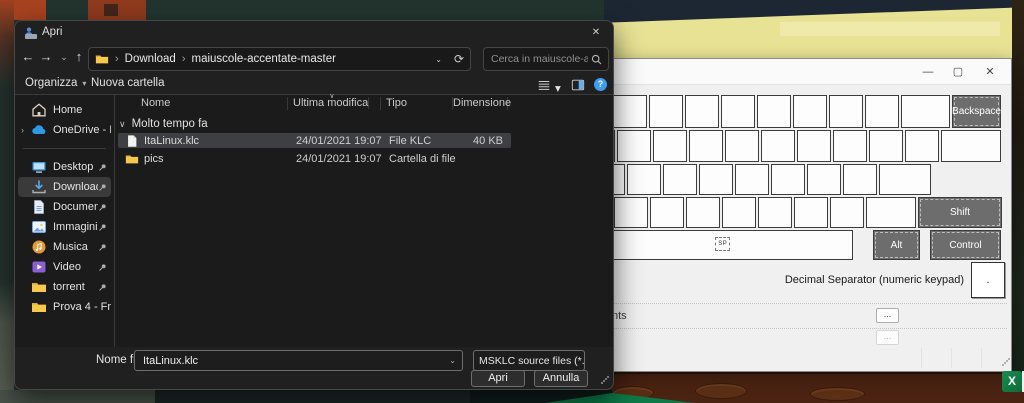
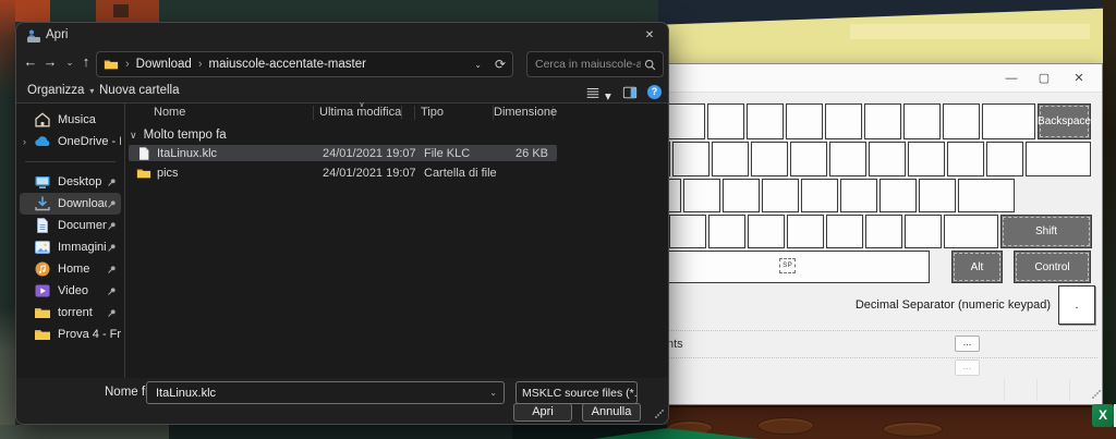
  —
  ▢
  ✕
  .
  Decimal Separator (numeric keypad)
  nts
  ...
  ...
  Backspace
  Shift
  Alt
  Control
  Apri
  ✕
  ←
  →
  ⌄
  ↑
  ›
  Download
  ›
  maiuscole-accentate-master
  ⌄
  ⟳
  Organizza ▾
  Nuova cartella
  ▾
  ?
- Home
+ Musica
  ›
  OneDrive - I
  Desktop
  Downloa
  Documen
  Immagini
- Musica
+ Home
  Video
  torrent
  Prova 4 - Fr
  Nome
  Ultima modifica
  Tipo
  Dimensione
  ∨
  Molto tempo fa
  ItaLinux.klc
  24/01/2021 19:07
  File KLC
- 40 KB
+ 26 KB
  pics
  24/01/2021 19:07
  Cartella di file
  ItaLinux.klc
  ⌄
  MSKLC source files (*.
  Apri
  Annulla
  X
